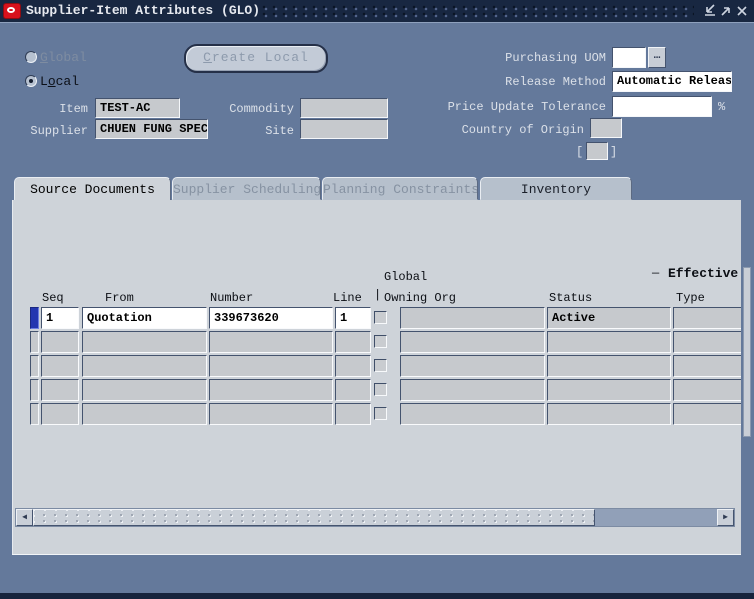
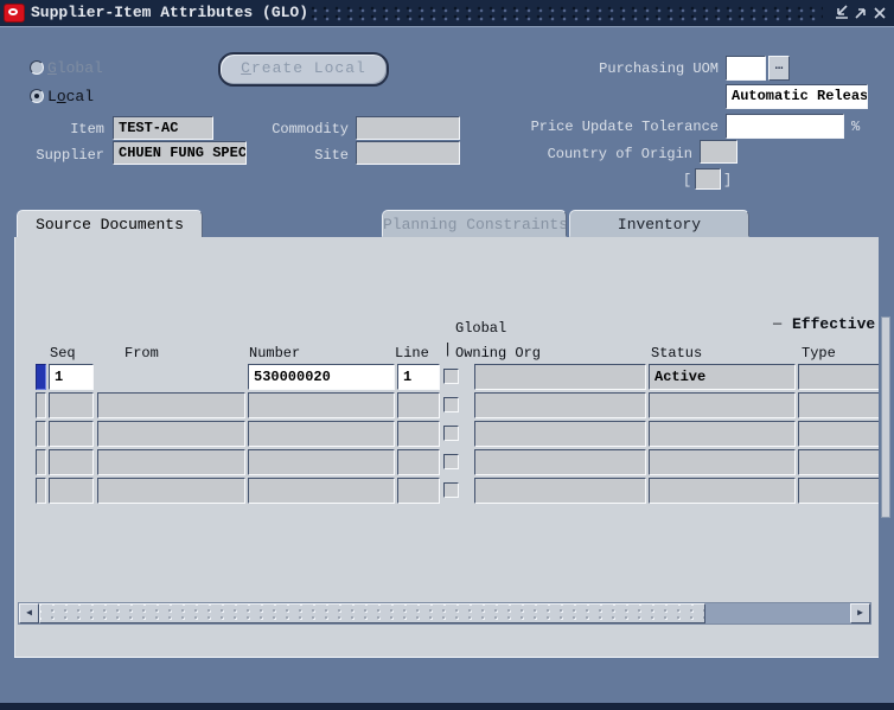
  Supplier-Item Attributes (GLO)
  Global
  Local
  Create Local
  Purchasing UOM
  …
- Release Method
  Automatic Releas
  Item
  TEST-AC
  Commodity
  Price Update Tolerance
  %
  Supplier
  CHUEN FUNG SPEC
  Site
  Country of Origin
  [
  ]
  Source Documents
- Supplier Scheduling
  Planning Constraints
  Inventory
  Global
  —
  Effective
  Seq
  From
  Number
  Line
  |
  Owning Org
  Status
  Type
  1
- Quotation
- 339673620
+ 530000020
  1
  Active
  ◀
  ▶
